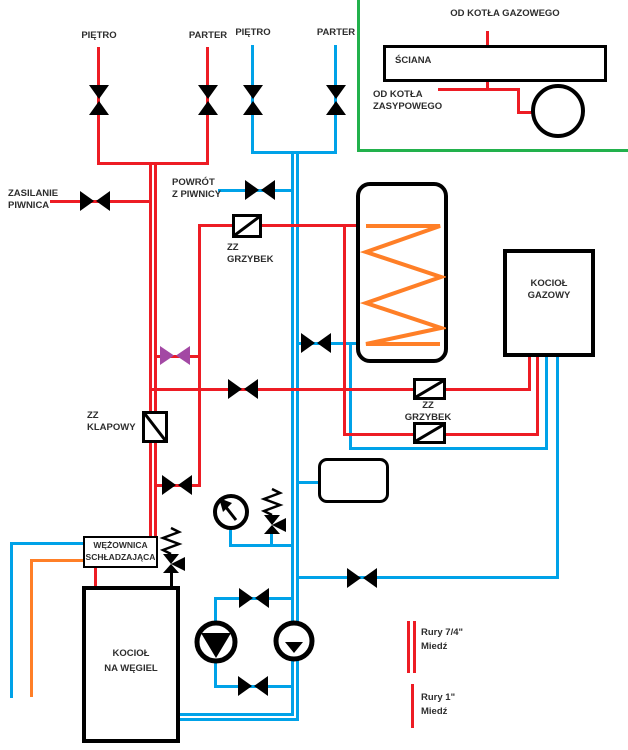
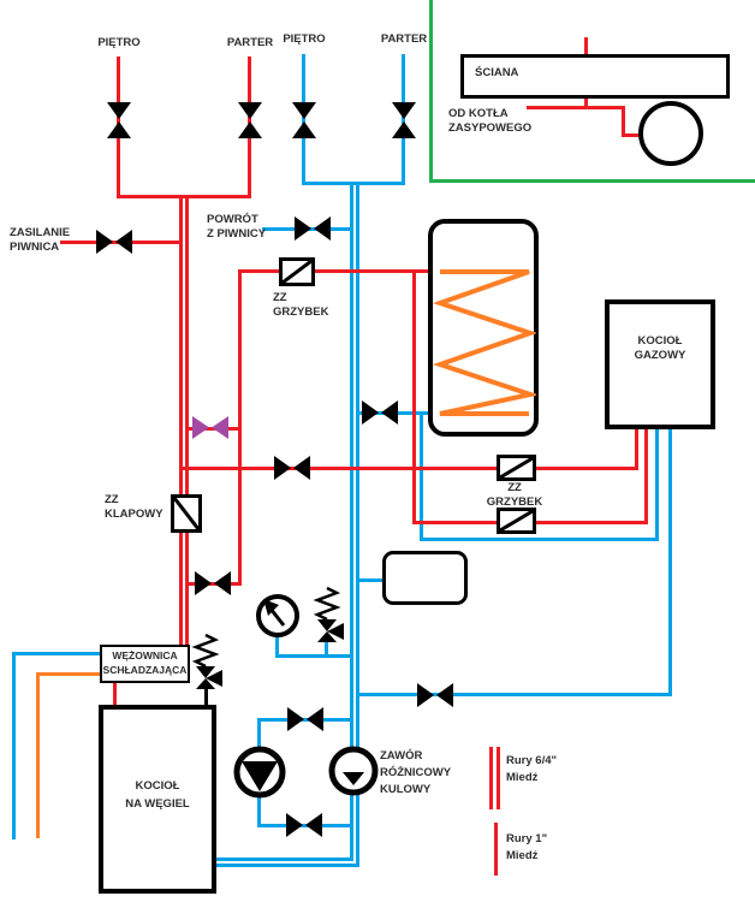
  KOCIOŁ
  GAZOWY
  WĘŻOWNICA
  SCHŁADZAJĄCA
  KOCIOŁ
  NA WĘGIEL
  ŚCIANA
  PIĘTRO
  PARTER
  PIĘTRO
  PARTER
  ZASILANIE
  PIWNICA
  POWRÓT
  Z PIWNICY
  ZZ
  GRZYBEK
  ZZ
  GRZYBEK
  ZZ
  KLAPOWY
+ ZAWÓR
+ RÓŻNICOWY
+ KULOWY
- Rury 7/4"
+ Rury 6/4"
  Miedź
  Rury 1"
  Miedź
- OD KOTŁA GAZOWEGO
  OD KOTŁA
  ZASYPOWEGO
